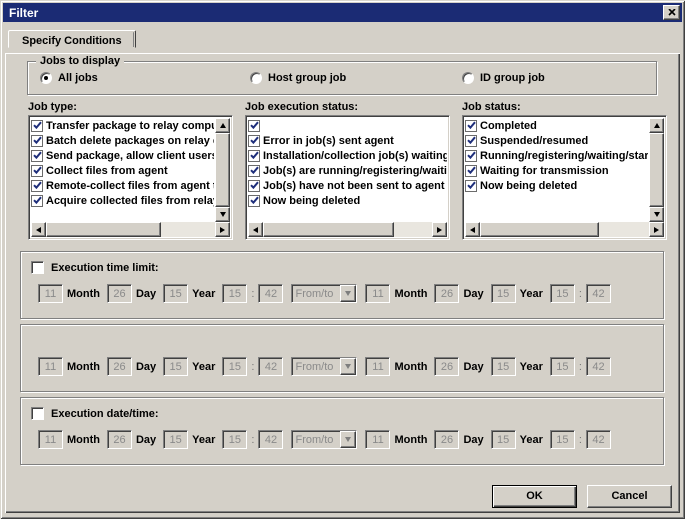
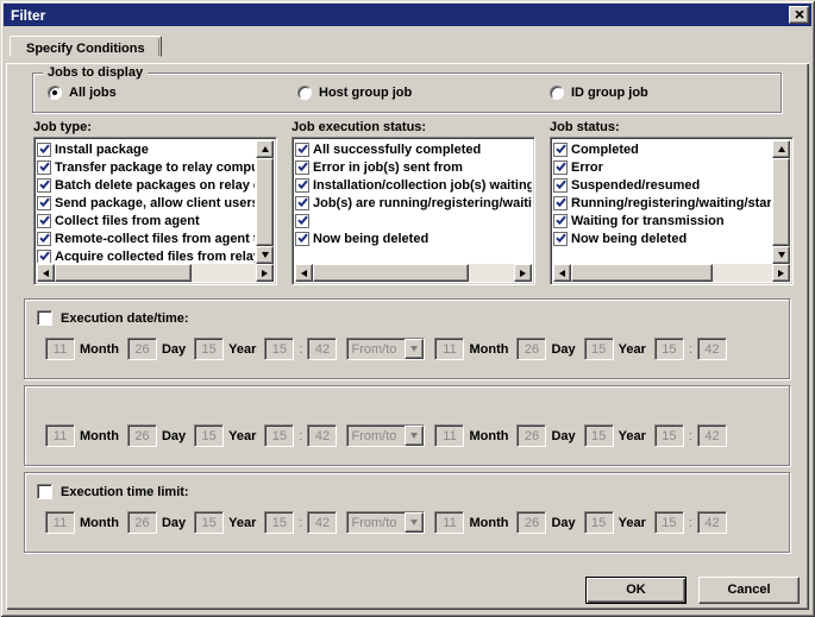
  Filter
  Specify Conditions
  Jobs to display
  All jobs
  Host group job
  ID group job
  Job type:
+ Install package
  Transfer package to relay comp
  Batch delete packages on relay
  Send package, allow client user
  Collect files from agent
  Acquire collected files from rela
  Job execution status:
+ All successfully completed
- Error in job(s) sent agent
+ Error in job(s) sent from
  Installation/collection job(s) waiting
  Job(s) are running/registering/waiti
- Job(s) have not been sent to agent
  Now being deleted
  Job status:
  Completed
+ Error
  Suspended/resumed
  Running/registering/waiting/star
  Waiting for transmission
  Now being deleted
- Execution time limit:
+ Execution date/time:
  11
  Month
  26
  Day
  15
  Year
  15
  :
  42
  From/to
  11
  Month
  26
  Day
  15
  Year
  15
  :
  42
  11
  Month
  26
  Day
  15
  Year
  15
  :
  42
  From/to
  11
  Month
  26
  Day
  15
  Year
  15
  :
  42
- Execution date/time:
+ Execution time limit:
  11
  Month
  26
  Day
  15
  Year
  15
  :
  42
  From/to
  11
  Month
  26
  Day
  15
  Year
  15
  :
  42
  OK
  Cancel
